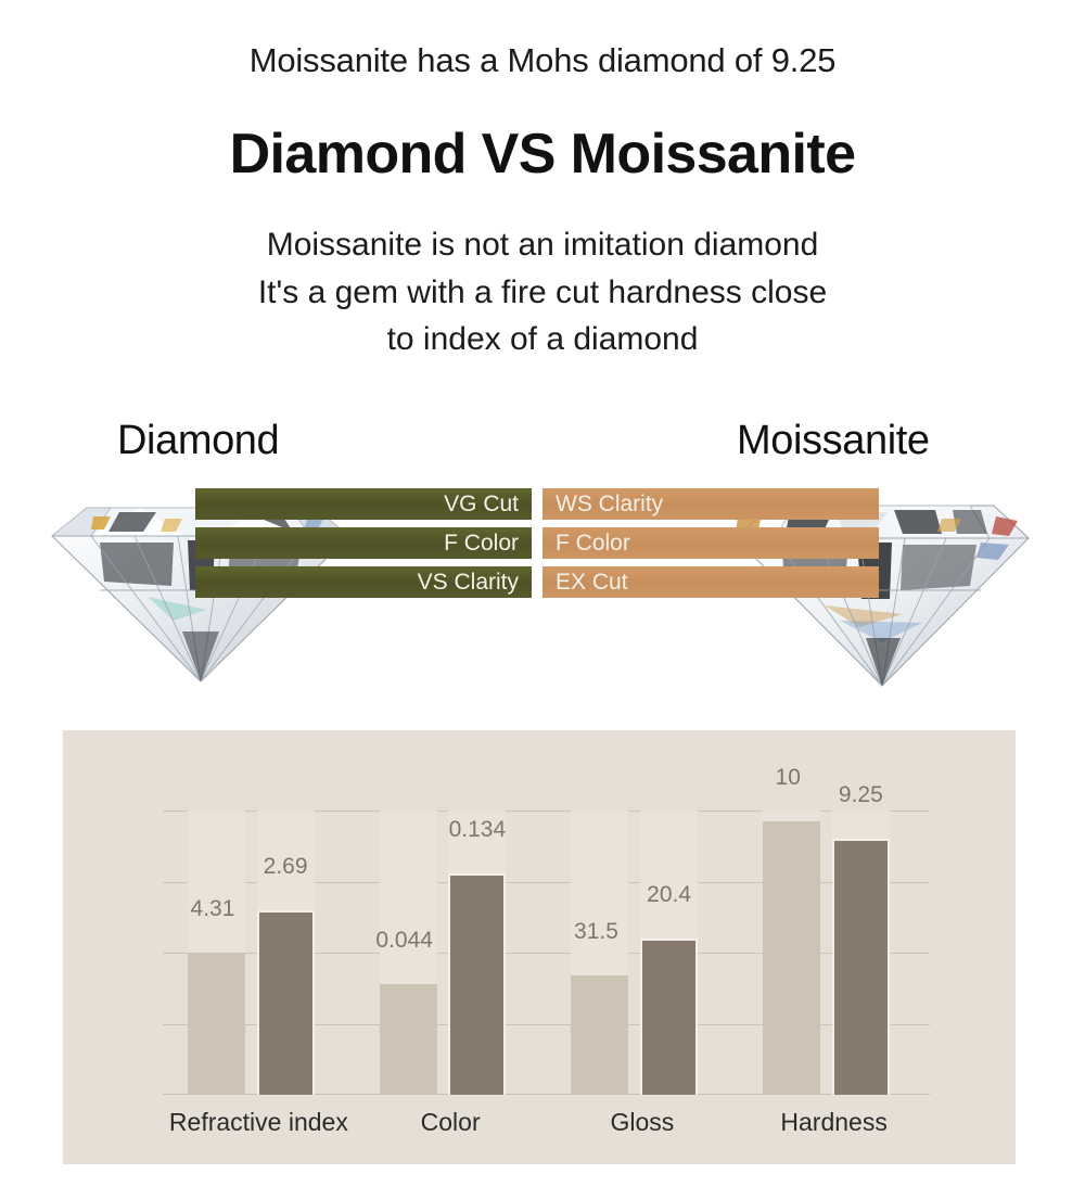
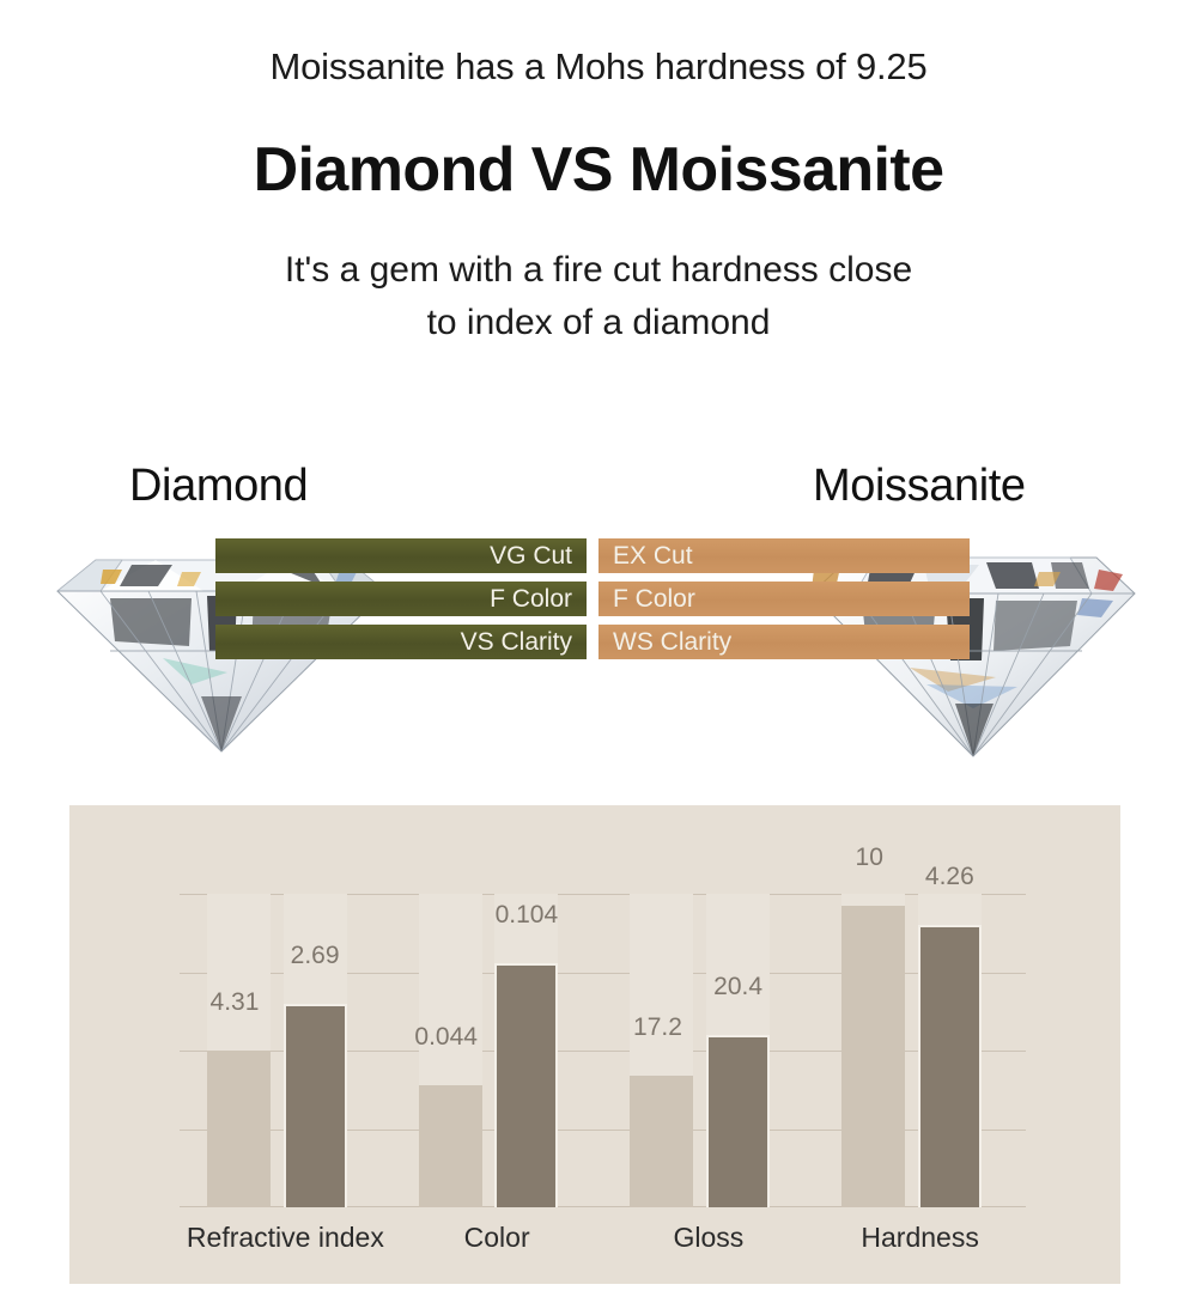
- Moissanite has a Mohs diamond of 9.25
+ Moissanite has a Mohs hardness of 9.25
  Diamond VS Moissanite
- Moissanite is not an imitation diamond
  It's a gem with a fire cut hardness close
  to index of a diamond
  Diamond
  Moissanite
  VG Cut
  F Color
  VS Clarity
- WS Clarity
+ EX Cut
  F Color
- EX Cut
+ WS Clarity
  4.31
  2.69
  Refractive index
  0.044
- 0.134
+ 0.104
  Color
- 31.5
+ 17.2
  20.4
  Gloss
  10
- 9.25
+ 4.26
  Hardness
